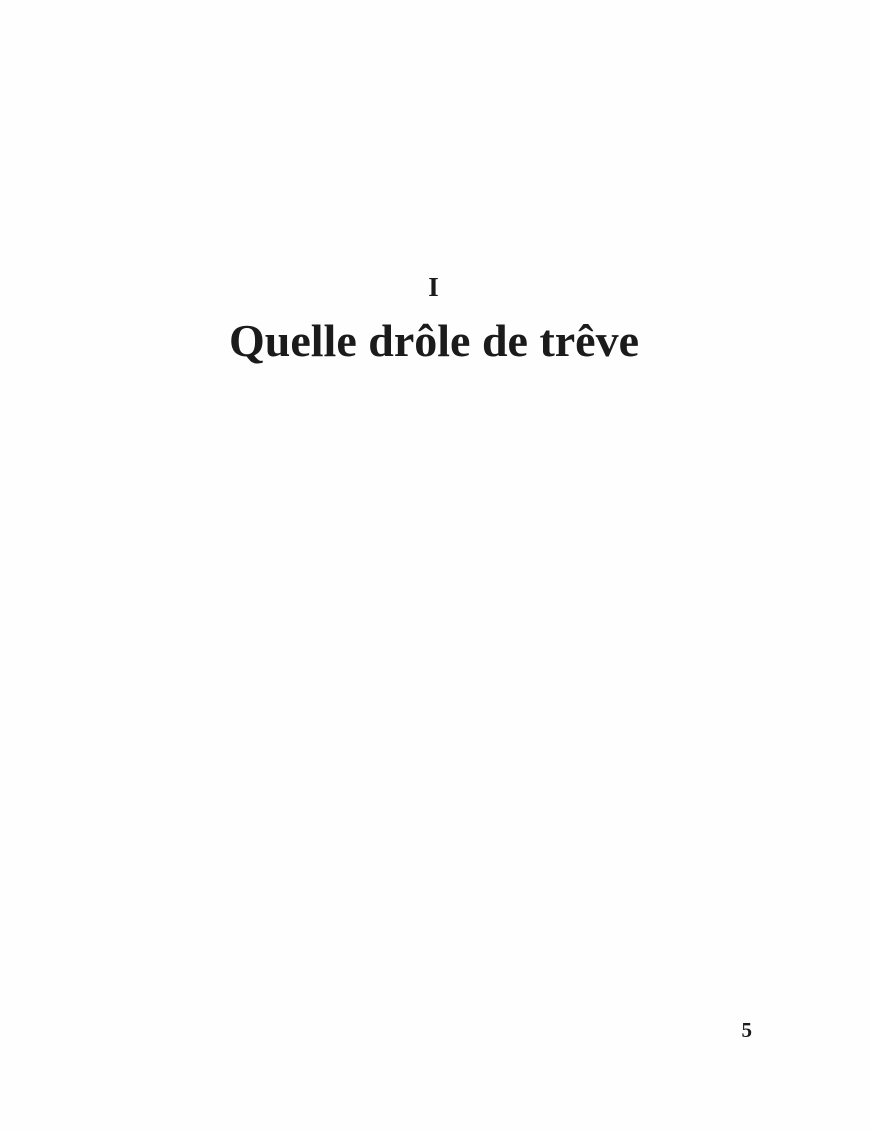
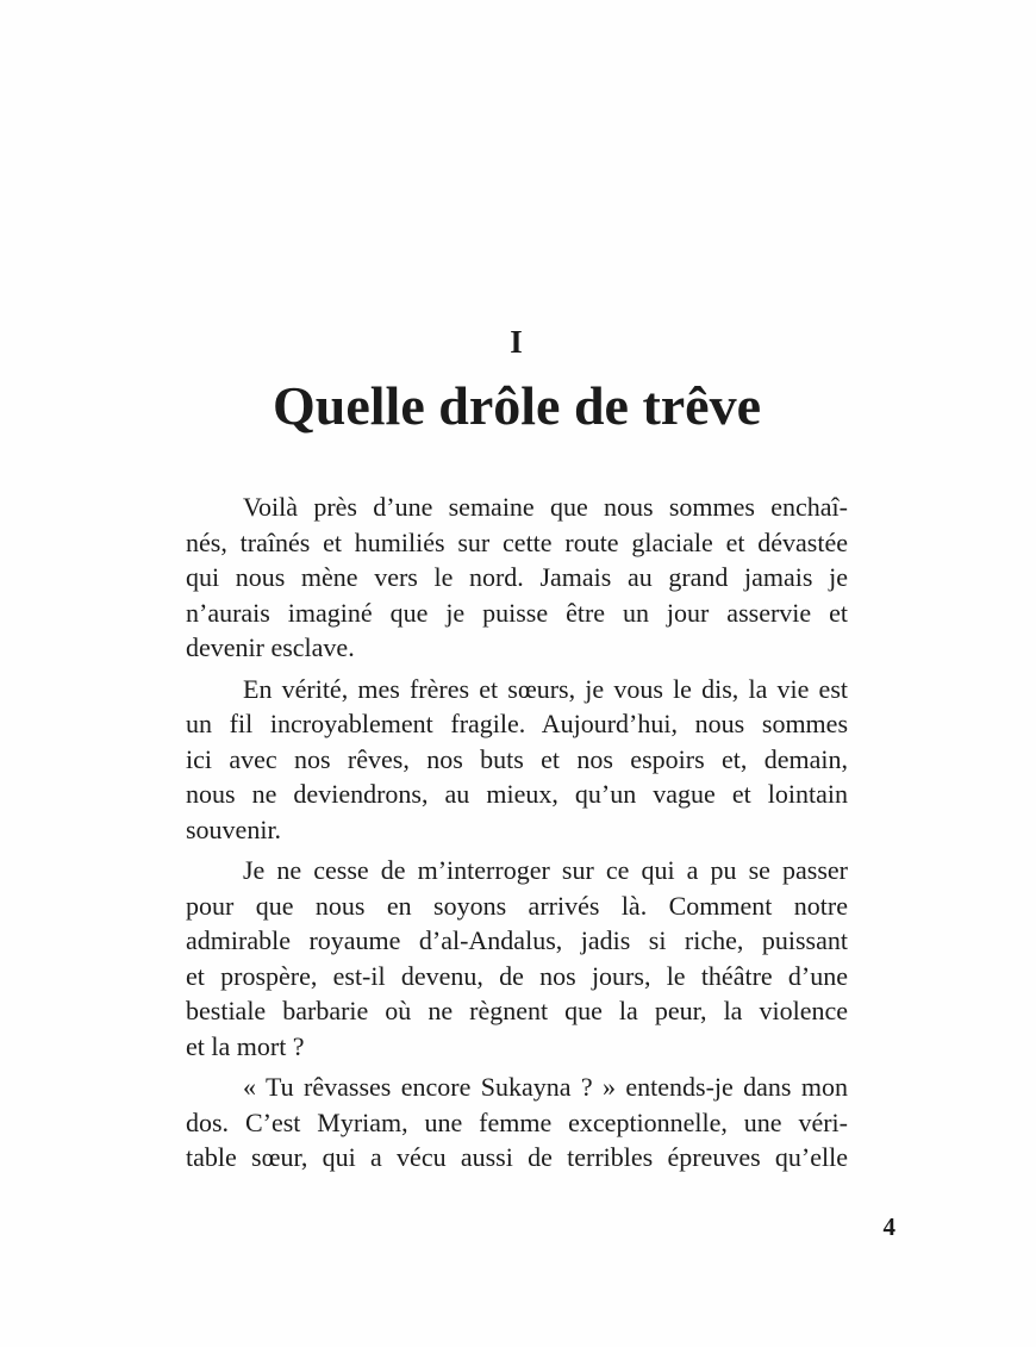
  I
  Quelle drôle de trêve
+ Voilà près d’une semaine que nous sommes enchaî-
+ nés, traînés et humiliés sur cette route glaciale et dévastée
+ qui nous mène vers le nord. Jamais au grand jamais je
+ n’aurais imaginé que je puisse être un jour asservie et
+ devenir esclave.
+ En vérité, mes frères et sœurs, je vous le dis, la vie est
+ un fil incroyablement fragile. Aujourd’hui, nous sommes
+ ici avec nos rêves, nos buts et nos espoirs et, demain,
+ nous ne deviendrons, au mieux, qu’un vague et lointain
+ souvenir.
+ Je ne cesse de m’interroger sur ce qui a pu se passer
+ pour que nous en soyons arrivés là. Comment notre
+ admirable royaume d’al-Andalus, jadis si riche, puissant
+ et prospère, est-il devenu, de nos jours, le théâtre d’une
+ bestiale barbarie où ne règnent que la peur, la violence
+ et la mort ?
+ « Tu rêvasses encore Sukayna ? » entends-je dans mon
+ dos. C’est Myriam, une femme exceptionnelle, une véri-
+ table sœur, qui a vécu aussi de terribles épreuves qu’elle
- 5
+ 4
